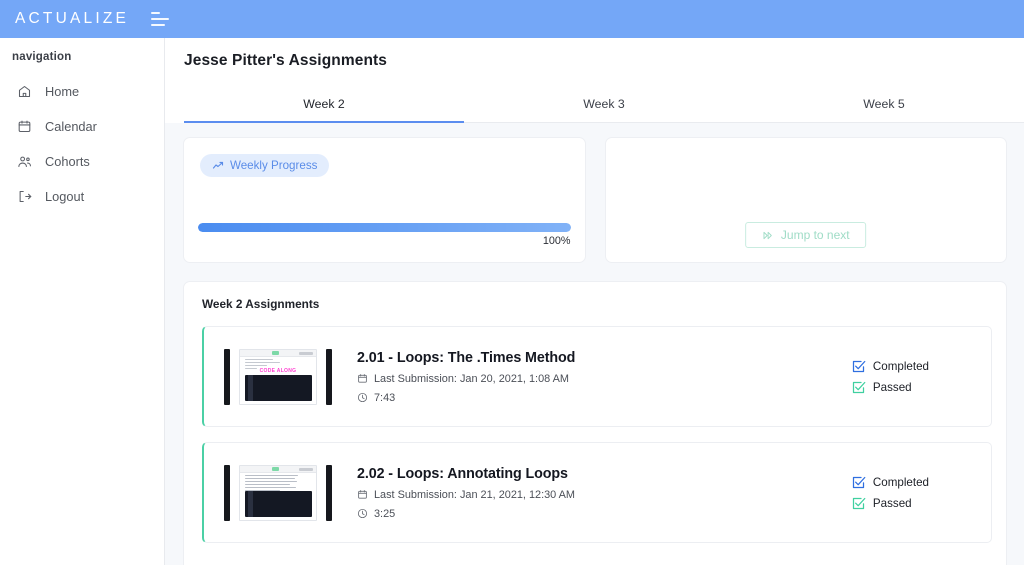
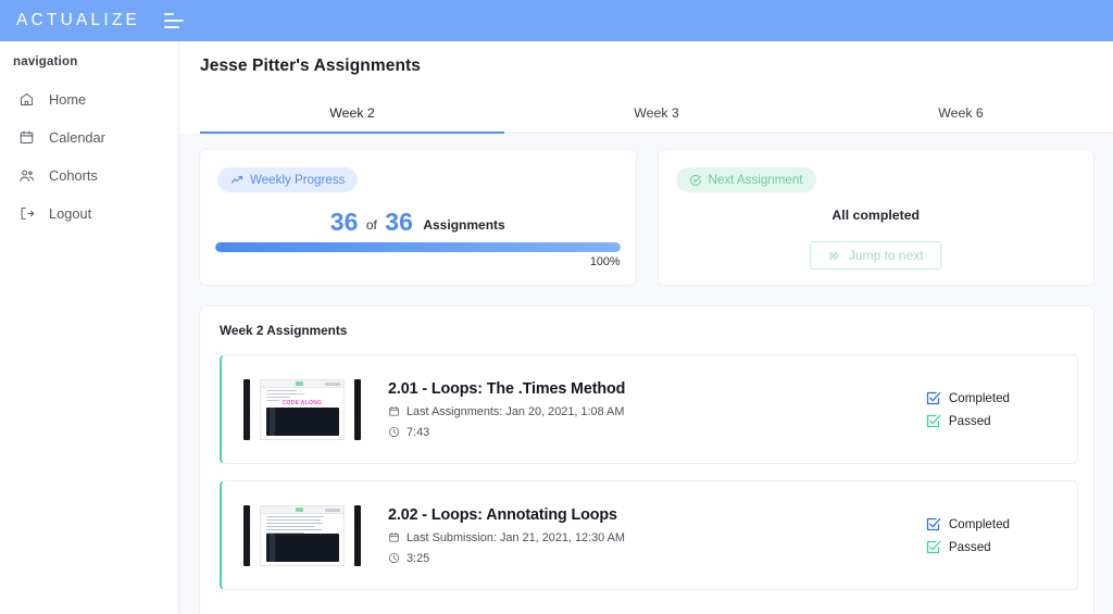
  ACTUALIZE
  navigation
  Home
  Calendar
  Cohorts
  Logout
  Jesse Pitter's Assignments
  Week 2
  Week 3
- Week 5
+ Week 6
  Weekly Progress
+ 36 of 36 Assignments
  100%
+ Next Assignment
+ All completed
  Jump to next
  Week 2 Assignments
  2.01 - Loops: The .Times Method
- Last Submission: Jan 20, 2021, 1:08 AM
+ Last Assignments: Jan 20, 2021, 1:08 AM
  7:43
  Completed
  Passed
  2.02 - Loops: Annotating Loops
  Last Submission: Jan 21, 2021, 12:30 AM
  3:25
  Completed
  Passed
